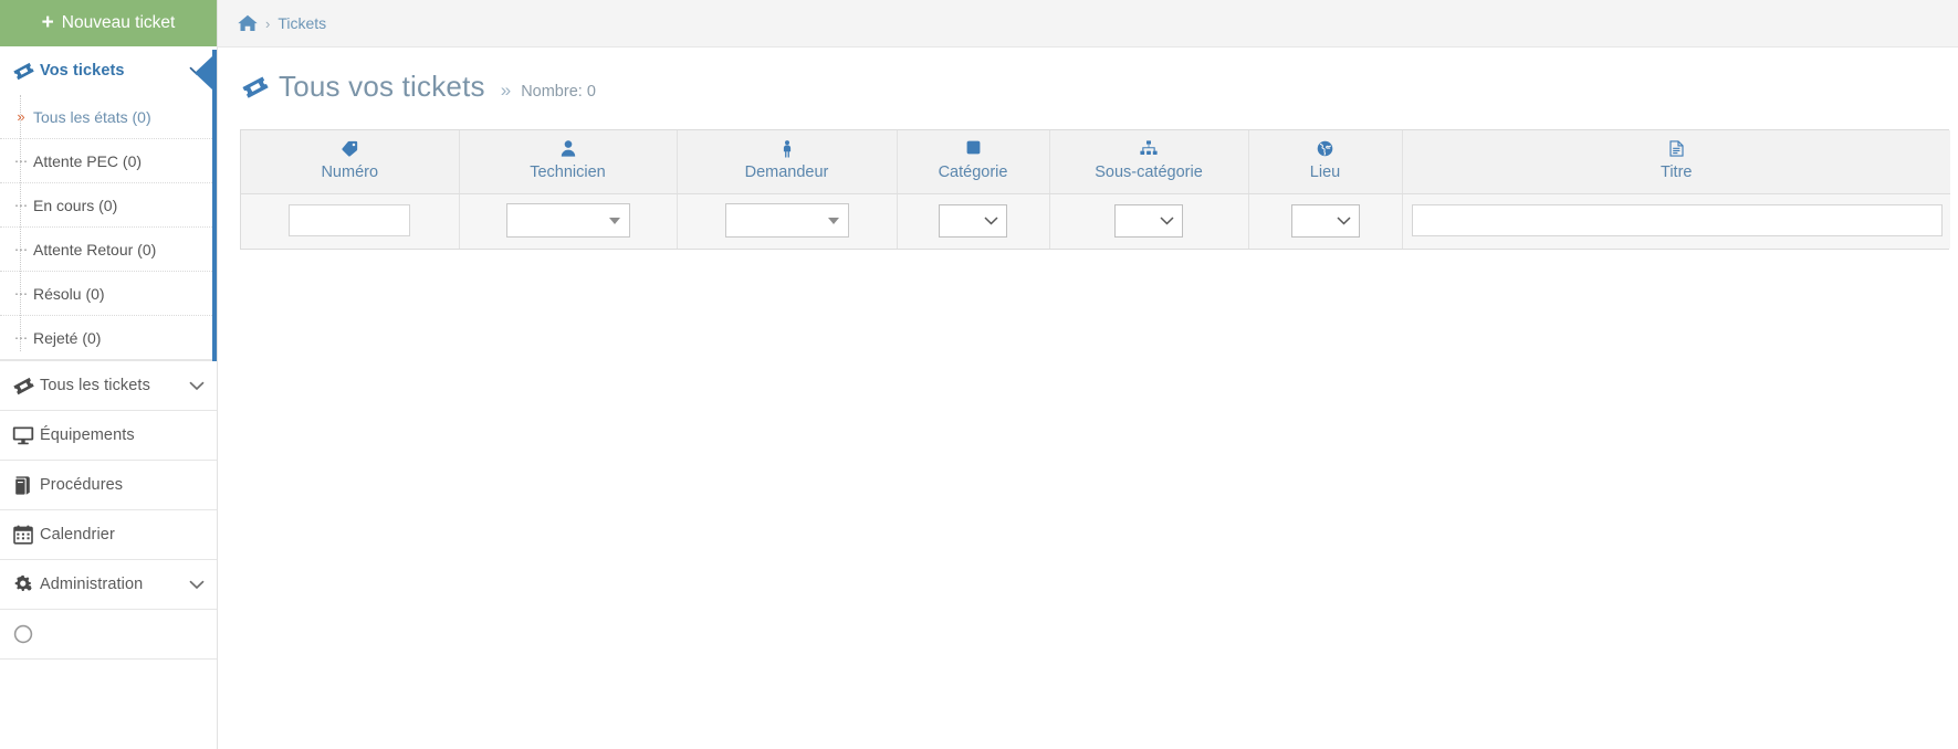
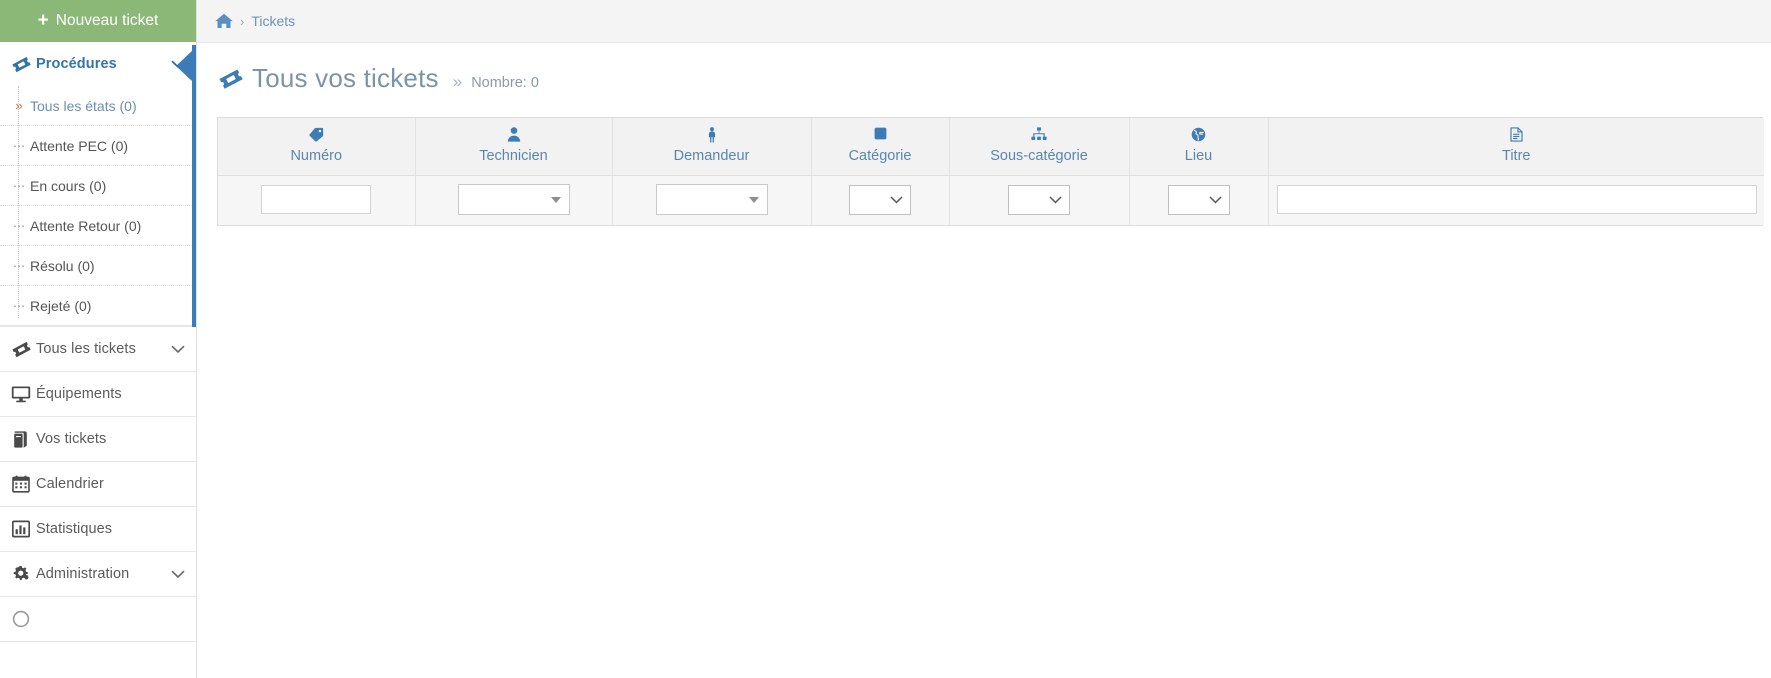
  +
  Nouveau ticket
- Vos tickets
+ Procédures
  »
  Tous les états (0)
  ⋯
  Attente PEC (0)
  ⋯
  En cours (0)
  ⋯
  Attente Retour (0)
  ⋯
  Résolu (0)
  ⋯
  Rejeté (0)
  Tous les tickets
  Équipements
- Procédures
+ Vos tickets
  Calendrier
+ Statistiques
  Administration
  ›
  Tickets
  Tous vos tickets
  »
  Nombre: 0
  Numéro	Technicien	Demandeur	Catégorie	Sous-catégorie	Lieu	Titre
